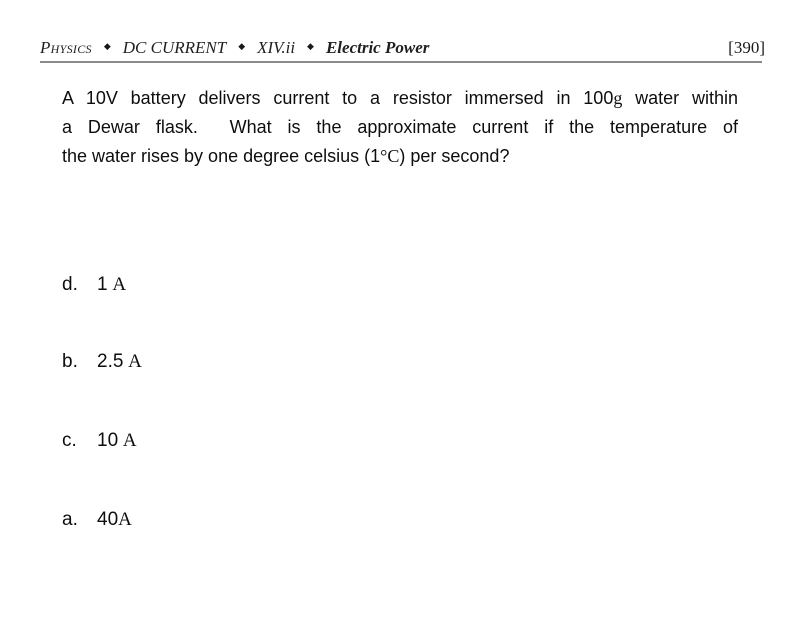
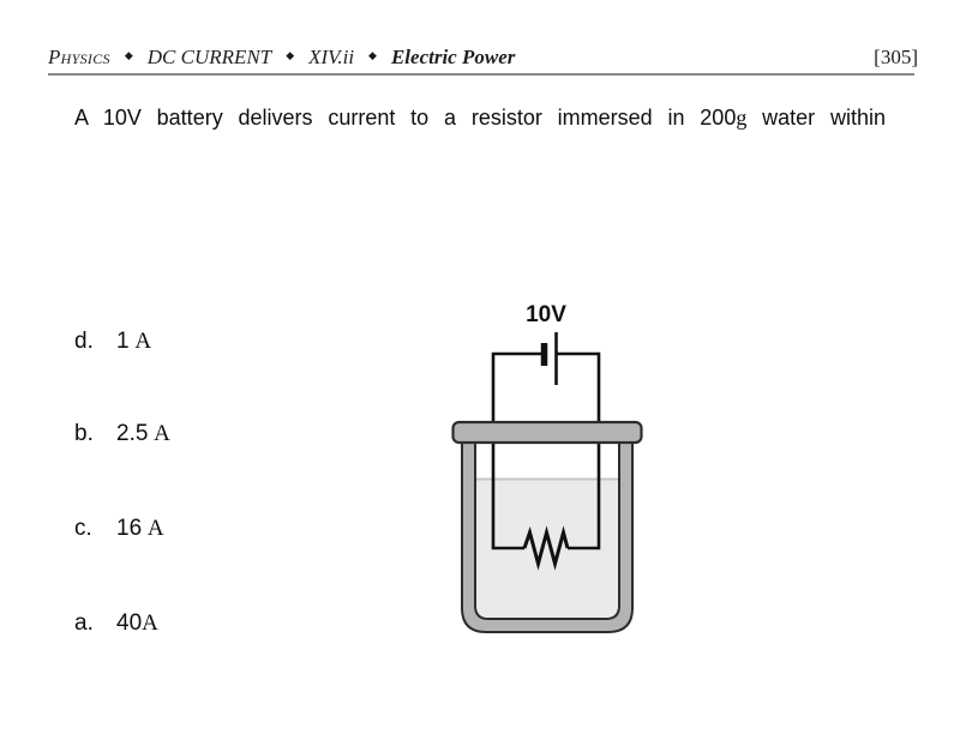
  Physics
  ◆
  DC CURRENT
  ◆
  XIV.ii
  ◆
  Electric Power
- [390]
+ [305]
- A 10V battery delivers current to a resistor immersed in 100g water within
+ A 10V battery delivers current to a resistor immersed in 200g water within
- a Dewar flask. What is the approximate current if the temperature of
- the water rises by one degree celsius (1°C) per second?
  d. 1 A
  b. 2.5 A
- c. 10 A
+ c. 16 A
  a. 40A
+ 10V
